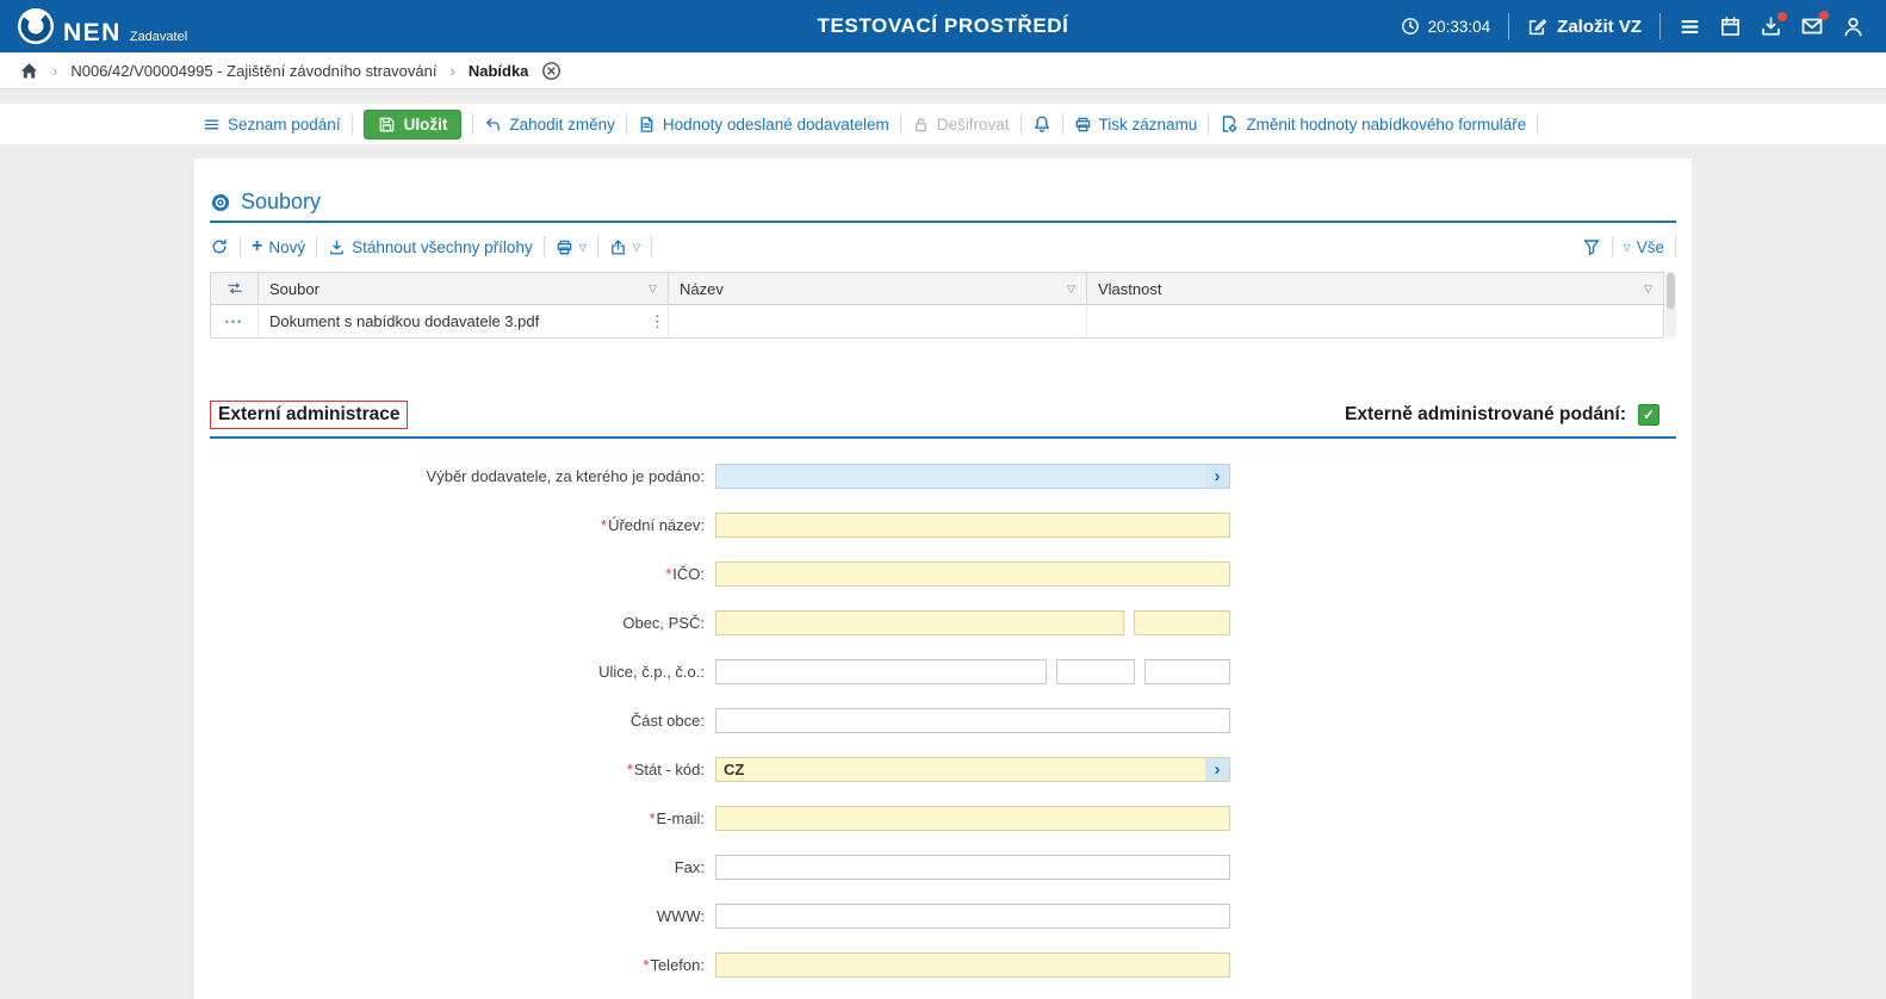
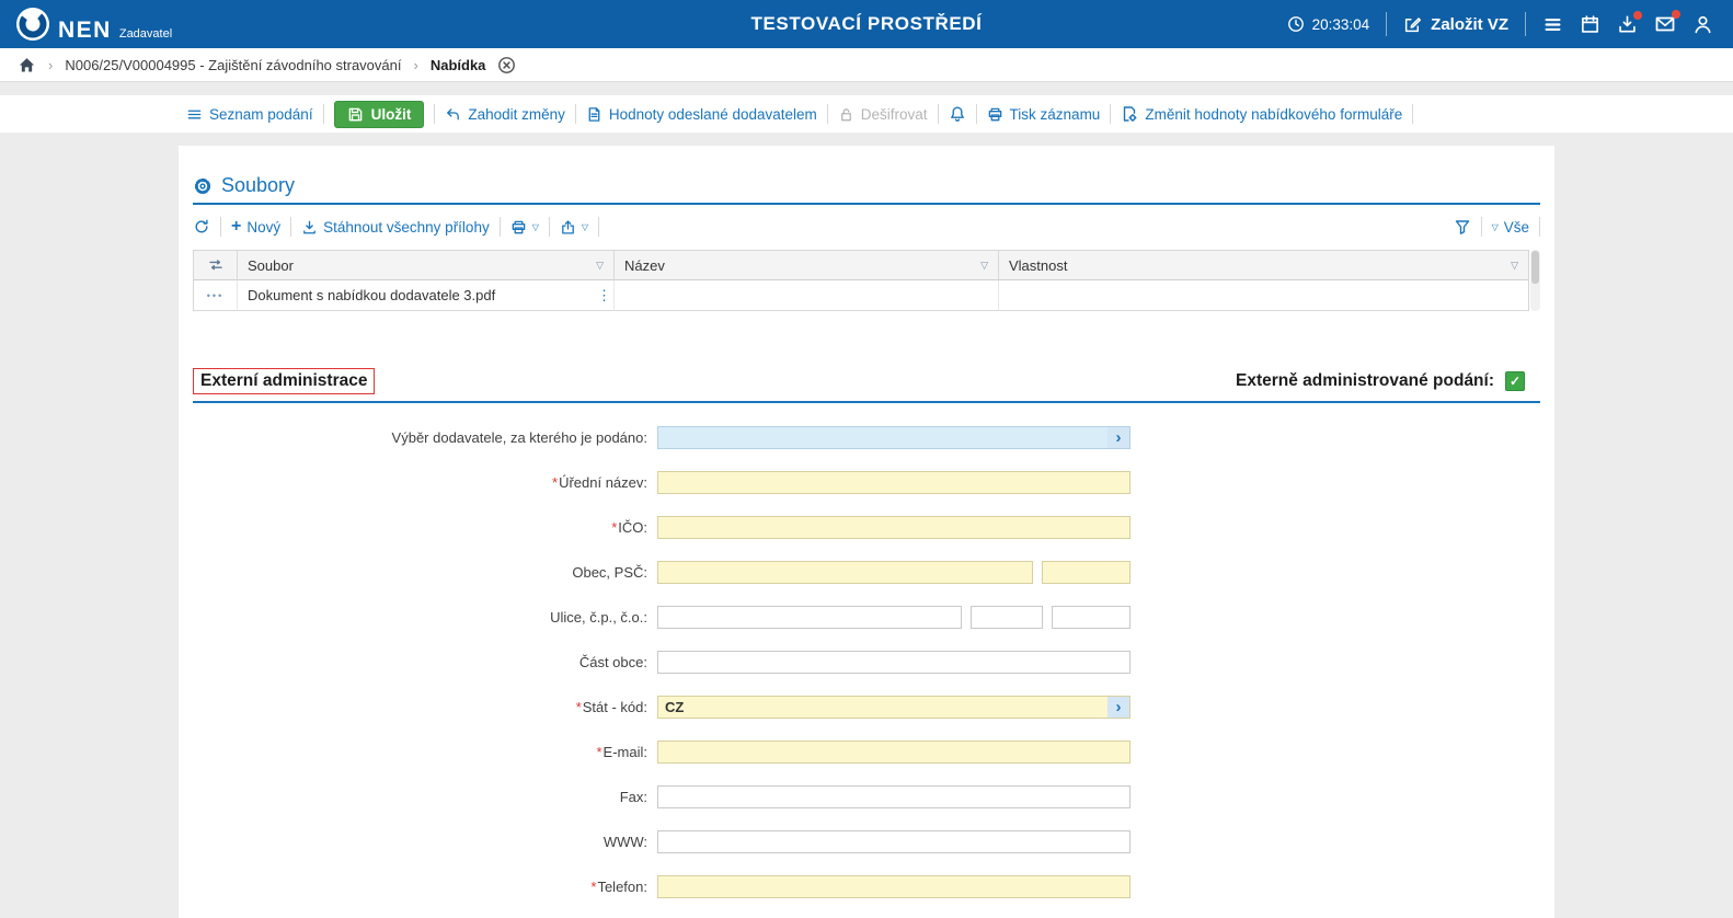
  NEN
  Zadavatel
  TESTOVACÍ PROSTŘEDÍ
  20:33:04
  Založit VZ
  ›
- N006/42/V00004995 - Zajištění závodního stravování
+ N006/25/V00004995 - Zajištění závodního stravování
  ›
  Nabídka
  Seznam podání
  Uložit
  Zahodit změny
  Hodnoty odeslané dodavatelem
  Dešifrovat
  Tisk záznamu
  Změnit hodnoty nabídkového formuláře
  Soubory
  +
  Nový
  Stáhnout všechny přílohy
  ▽
  ▽
  ▽
  Vše
  Soubor
  ▽
  Název
  ▽
  Vlastnost
  ▽
  •••
  Dokument s nabídkou dodavatele 3.pdf
  ⋮
  Externí administrace
  Externě administrované podání:
  ✓
  Výběr dodavatele, za kterého je podáno:
  ›
  *Úřední název:
  *IČO:
  Obec, PSČ:
  Ulice, č.p., č.o.:
  Část obce:
  *Stát - kód:
  CZ
  ›
  *E-mail:
  Fax:
  WWW:
  *Telefon:
